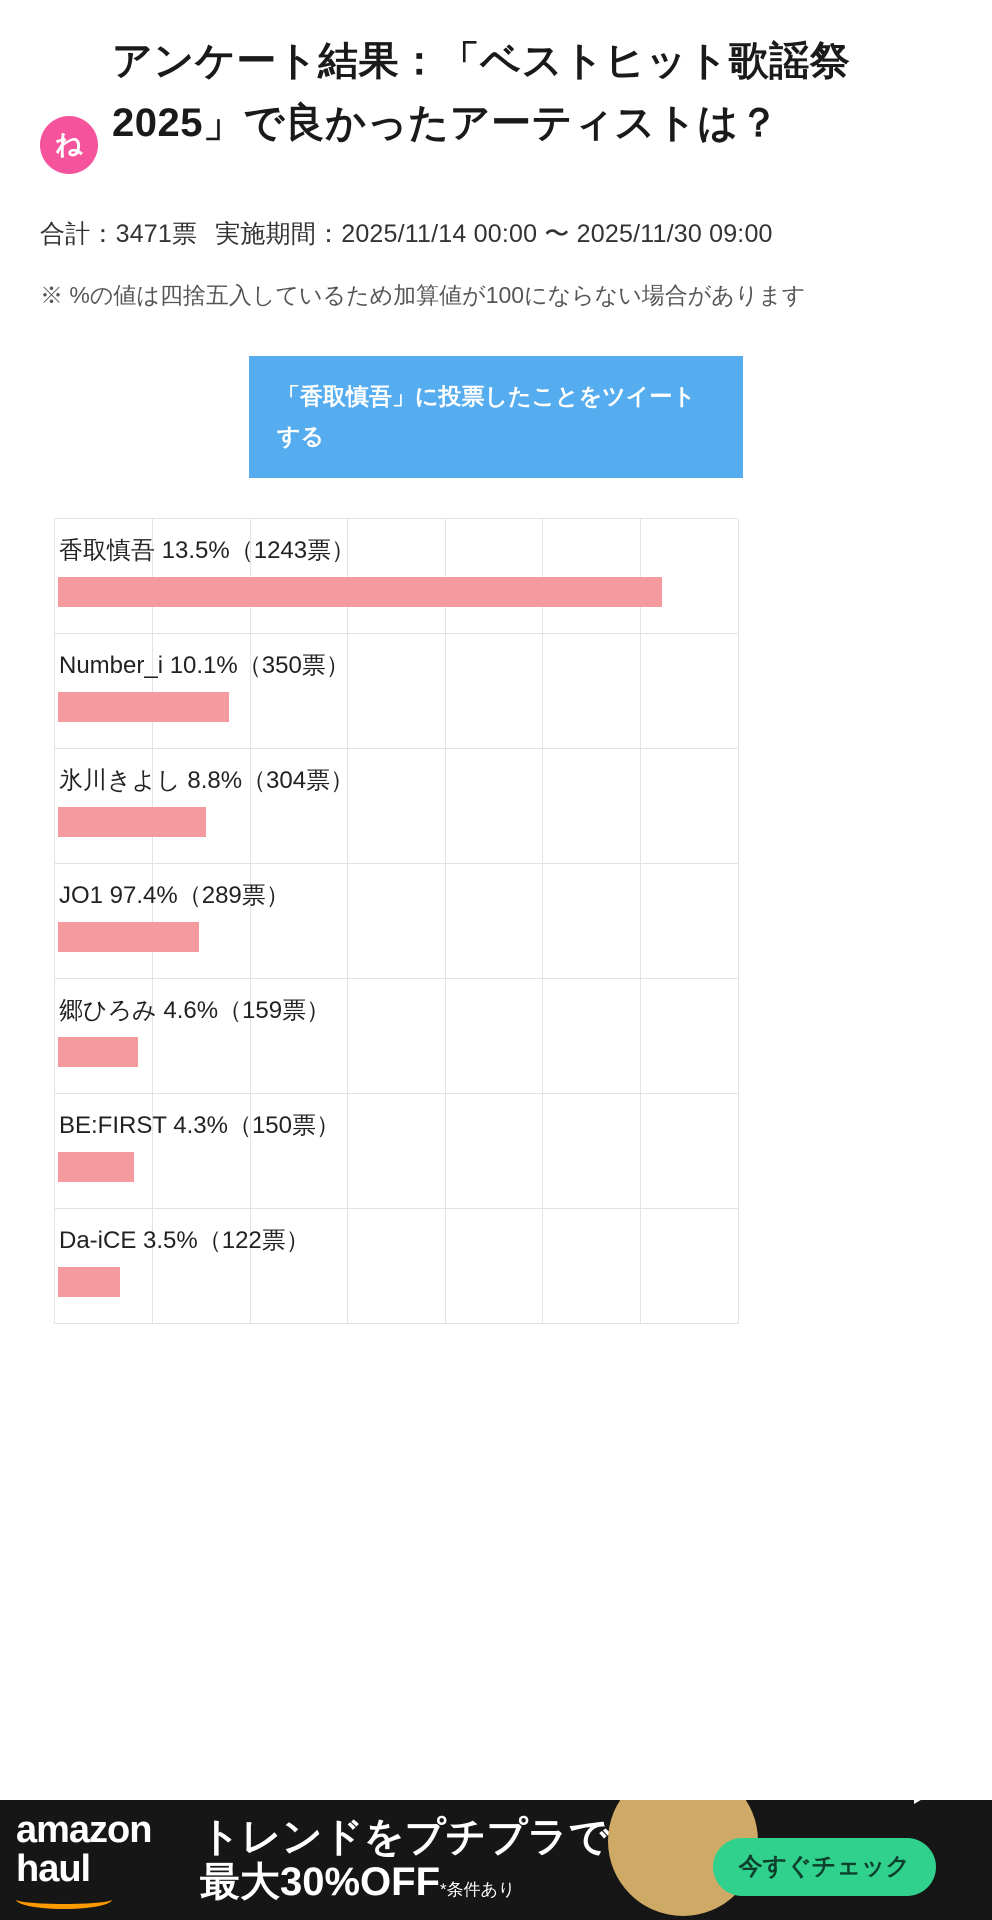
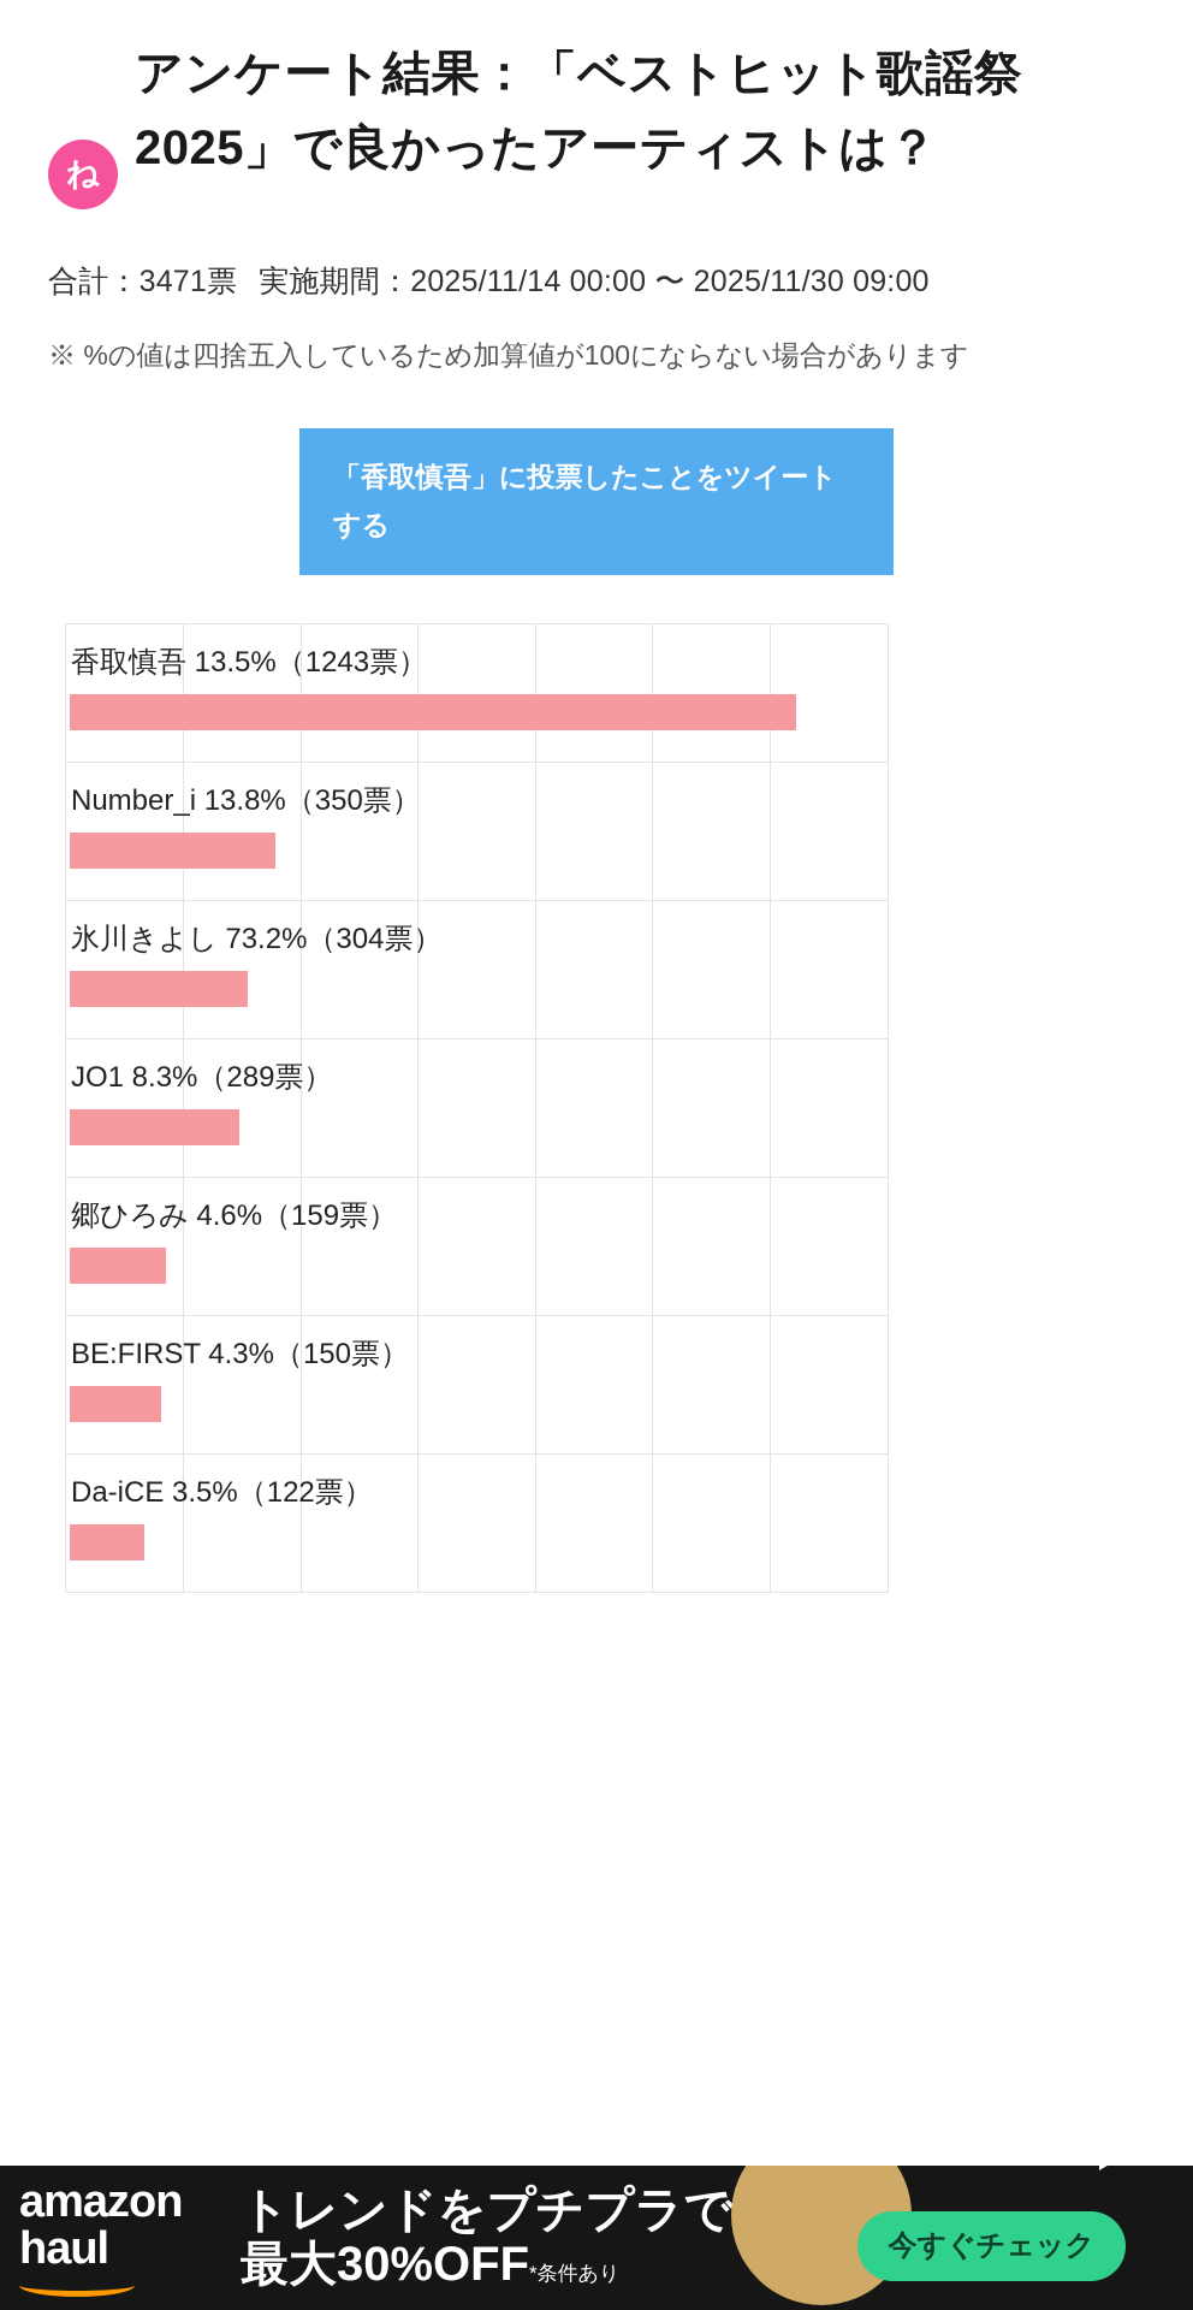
  ね
  アンケート結果：「ベストヒット歌謡祭2025」で良かったアーティストは？
  合計：3471票 実施期間：2025/11/14 00:00 〜 2025/11/30 09:00
  ※ %の値は四捨五入しているため加算値が100にならない場合があります
  「香取慎吾」に投票したことをツイートする
  香取慎吾 13.5%（1243票）
- Number_i 10.1%（350票）
+ Number_i 13.8%（350票）
- 氷川きよし 8.8%（304票）
+ 氷川きよし 73.2%（304票）
- JO1 97.4%（289票）
+ JO1 8.3%（289票）
  郷ひろみ 4.6%（159票）
  BE:FIRST 4.3%（150票）
  Da-iCE 3.5%（122票）
  amazon
  haul
  トレンドをプチプラで
  最大30%OFF*条件あり
  今すぐチェック
